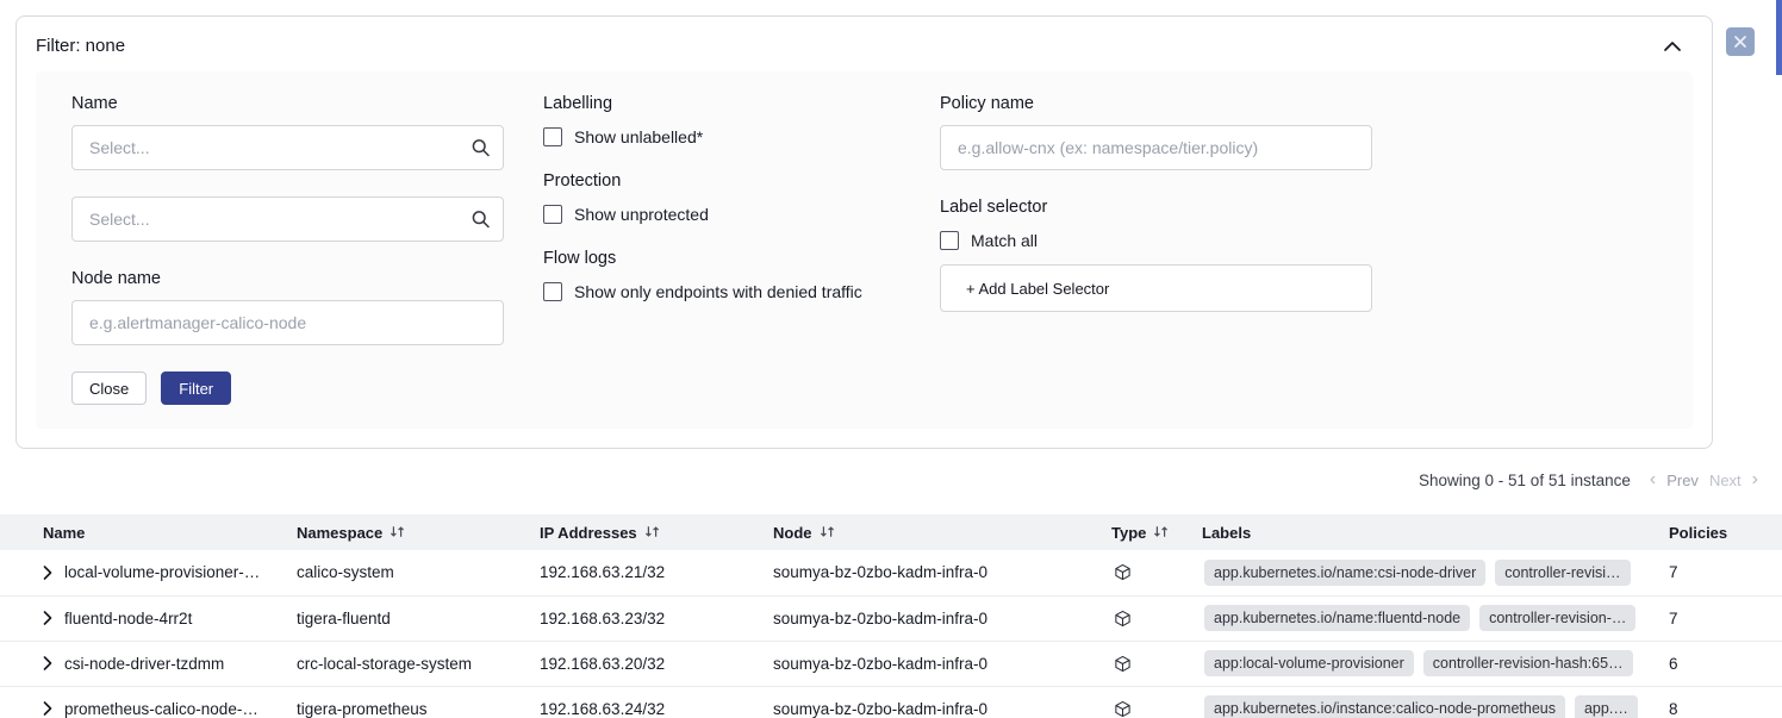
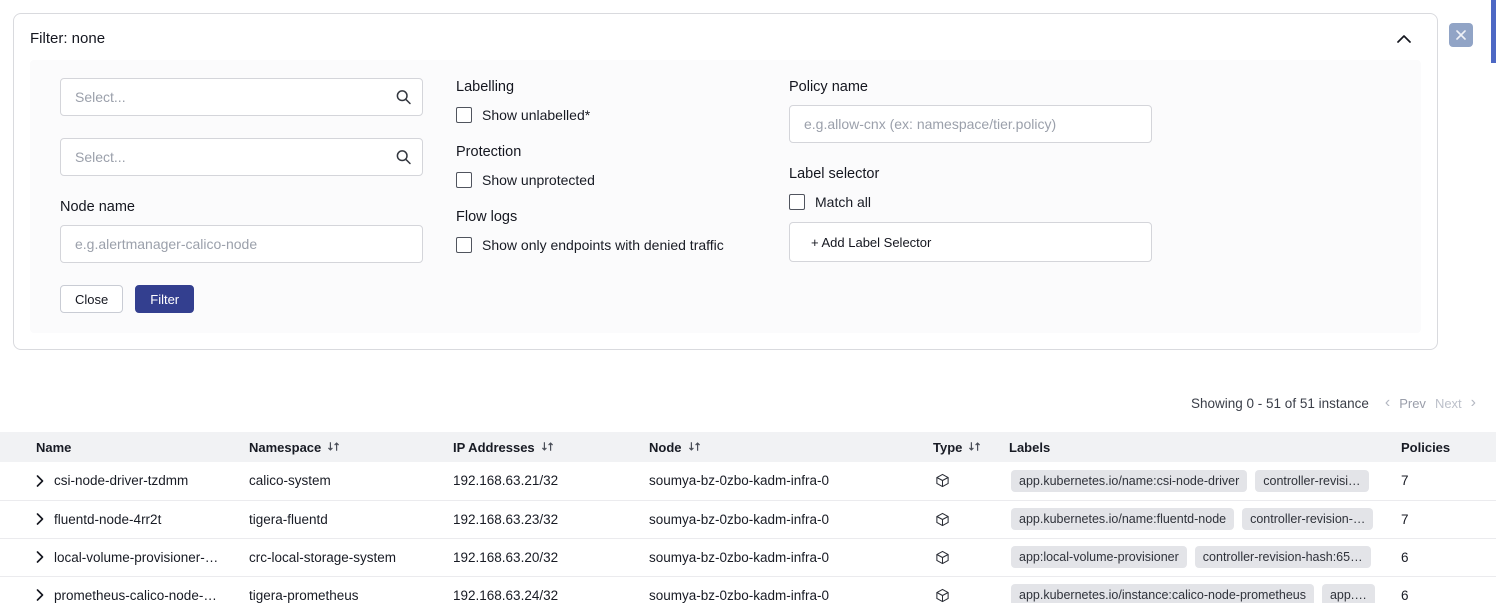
  Filter: none
- Name
  Select...
  Select...
  Node name
  e.g.alertmanager-calico-node
  Close
  Filter
  Labelling
  Show unlabelled*
  Protection
  Show unprotected
  Flow logs
  Show only endpoints with denied traffic
  Policy name
  e.g.allow-cnx (ex: namespace/tier.policy)
  Label selector
  Match all
  + Add Label Selector
  Showing 0 - 51 of 51 instance
  ‹
  Prev
  Next
  ›
  Name	Namespace	IP Addresses	Node	Type	Labels	Policies
- local-volume-provisioner-…	calico-system	192.168.63.21/32	soumya-bz-0zbo-kadm-infra-0		app.kubernetes.io/name:csi-node-driver controller-revisi…	7
+ csi-node-driver-tzdmm	calico-system	192.168.63.21/32	soumya-bz-0zbo-kadm-infra-0		app.kubernetes.io/name:csi-node-driver controller-revisi…	7
  fluentd-node-4rr2t	tigera-fluentd	192.168.63.23/32	soumya-bz-0zbo-kadm-infra-0		app.kubernetes.io/name:fluentd-node controller-revision-…	7
- csi-node-driver-tzdmm	crc-local-storage-system	192.168.63.20/32	soumya-bz-0zbo-kadm-infra-0		app:local-volume-provisioner controller-revision-hash:65…	6
+ local-volume-provisioner-…	crc-local-storage-system	192.168.63.20/32	soumya-bz-0zbo-kadm-infra-0		app:local-volume-provisioner controller-revision-hash:65…	6
- prometheus-calico-node-…	tigera-prometheus	192.168.63.24/32	soumya-bz-0zbo-kadm-infra-0		app.kubernetes.io/instance:calico-node-prometheus app.…	8
+ prometheus-calico-node-…	tigera-prometheus	192.168.63.24/32	soumya-bz-0zbo-kadm-infra-0		app.kubernetes.io/instance:calico-node-prometheus app.…	6
